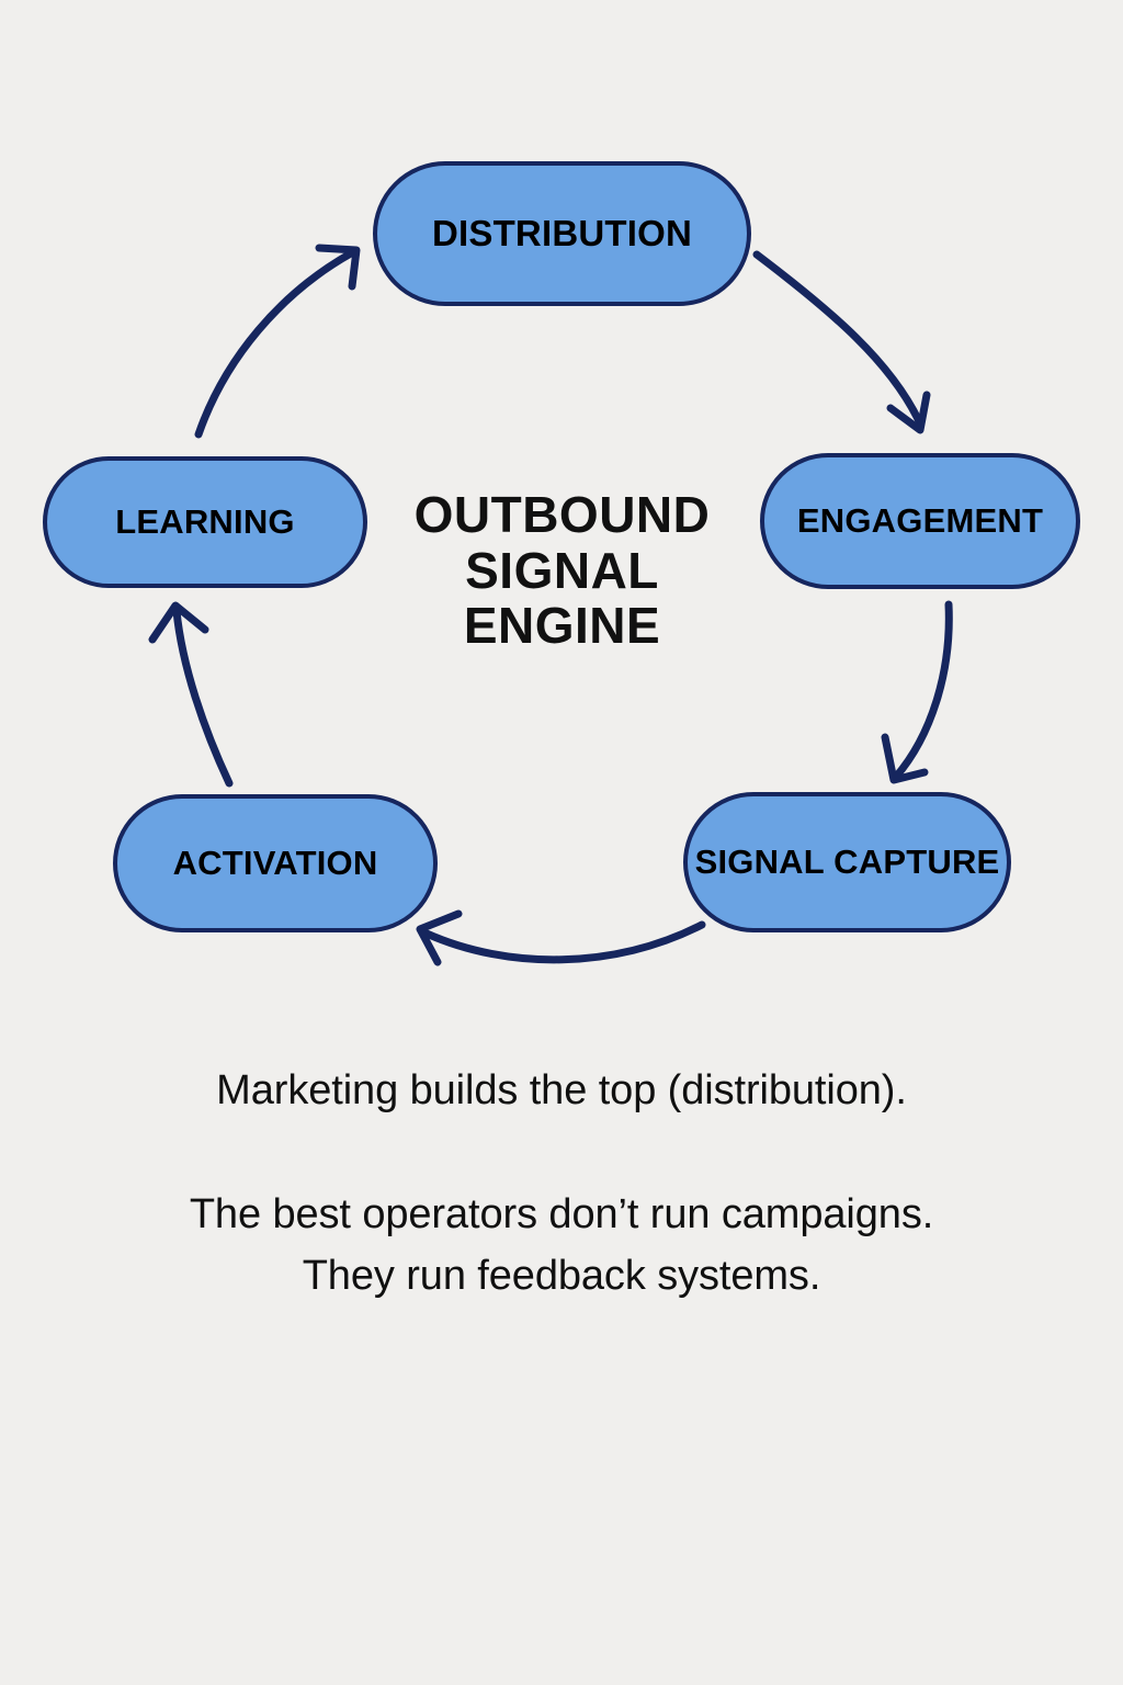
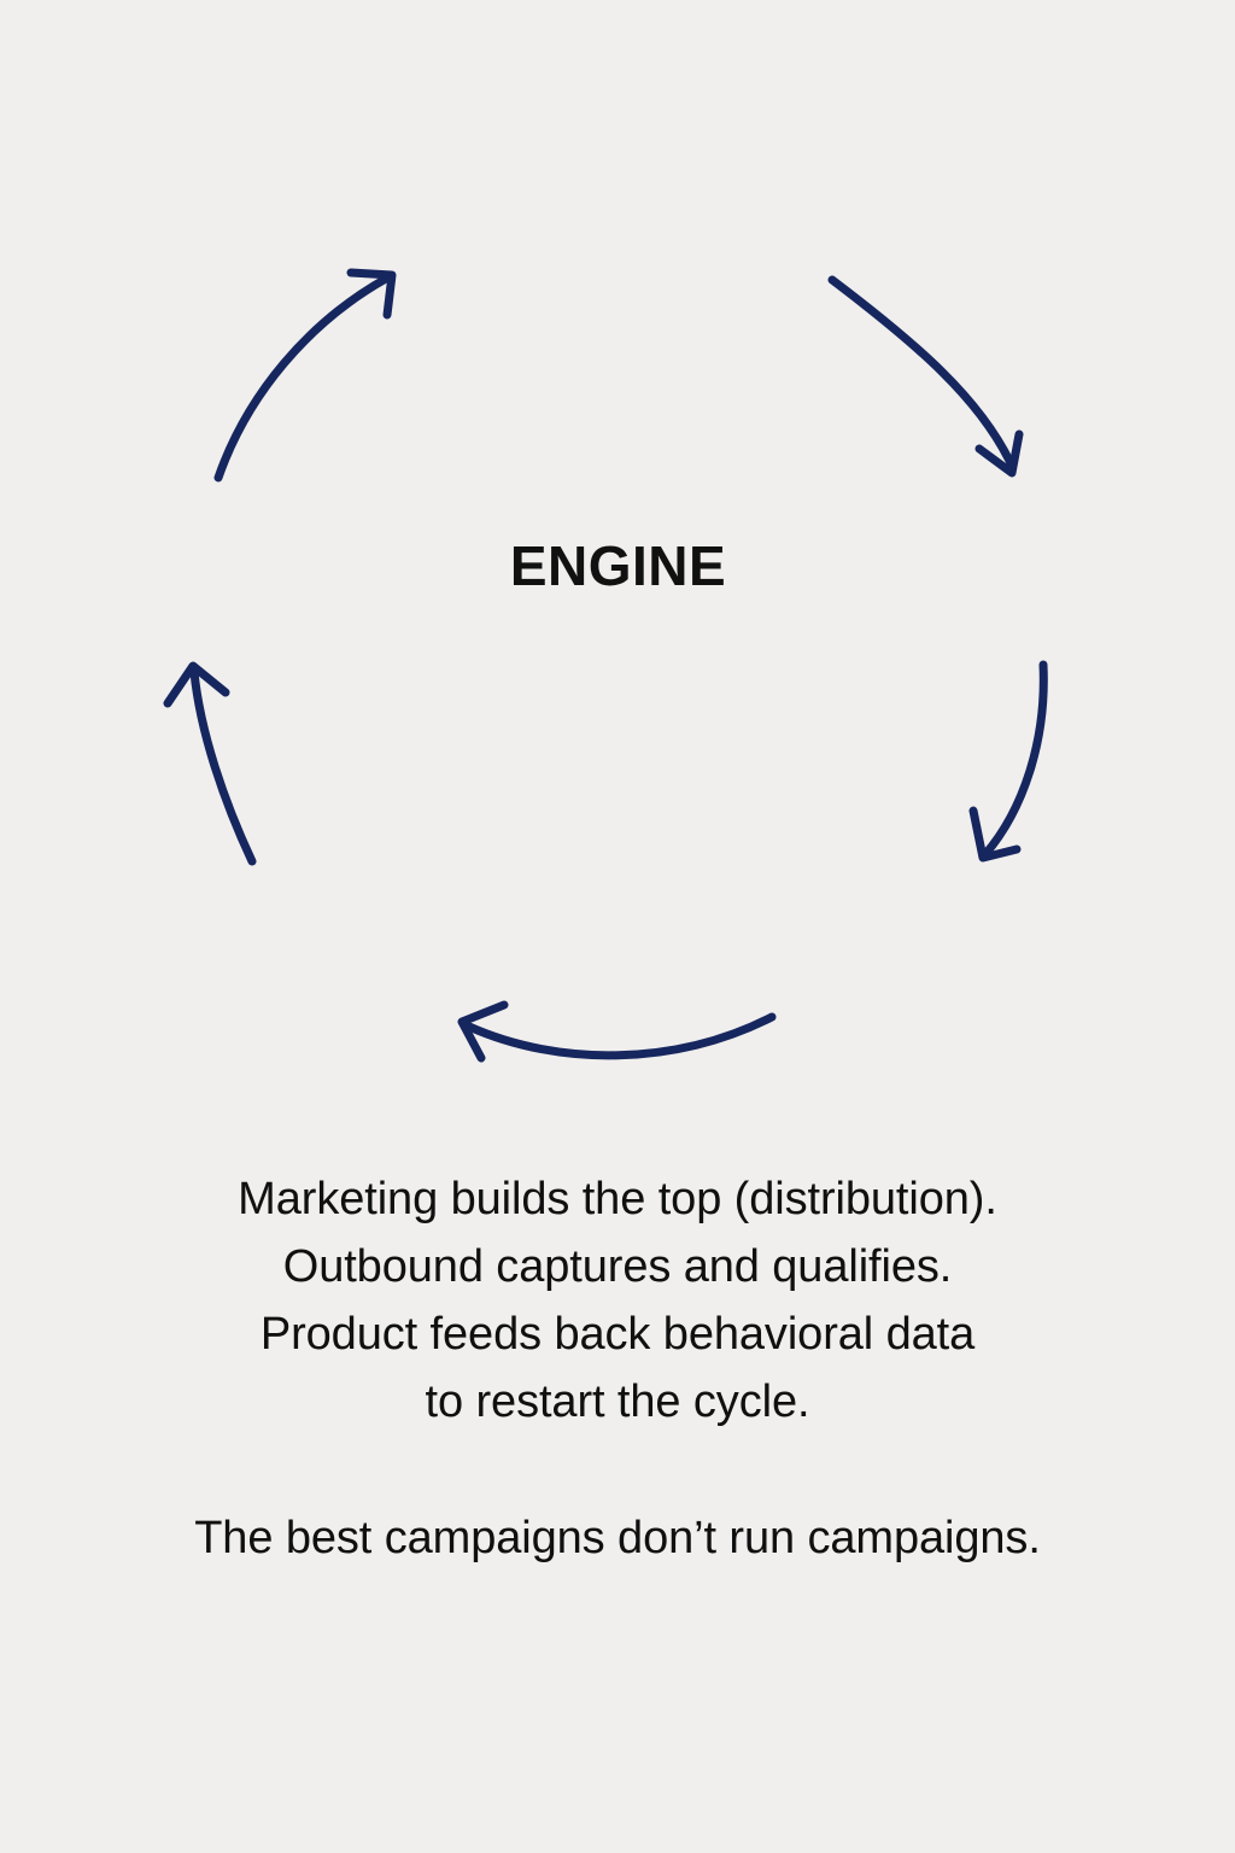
- DISTRIBUTION
- ENGAGEMENT
- SIGNAL CAPTURE
- ACTIVATION
- LEARNING
- OUTBOUND
- SIGNAL
  ENGINE
  Marketing builds the top (distribution).
+ Outbound captures and qualifies.
+ Product feeds back behavioral data
+ to restart the cycle.
- The best operators don’t run campaigns.
+ The best campaigns don’t run campaigns.
- They run feedback systems.
